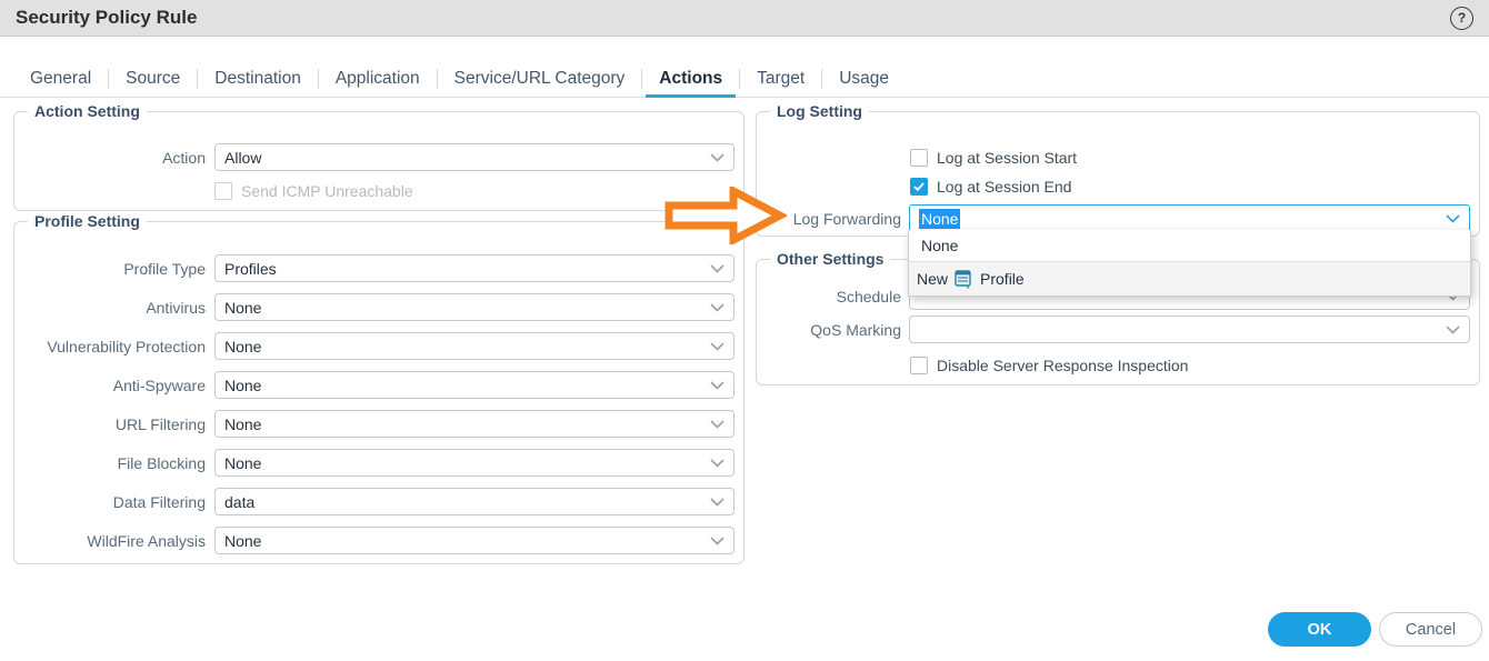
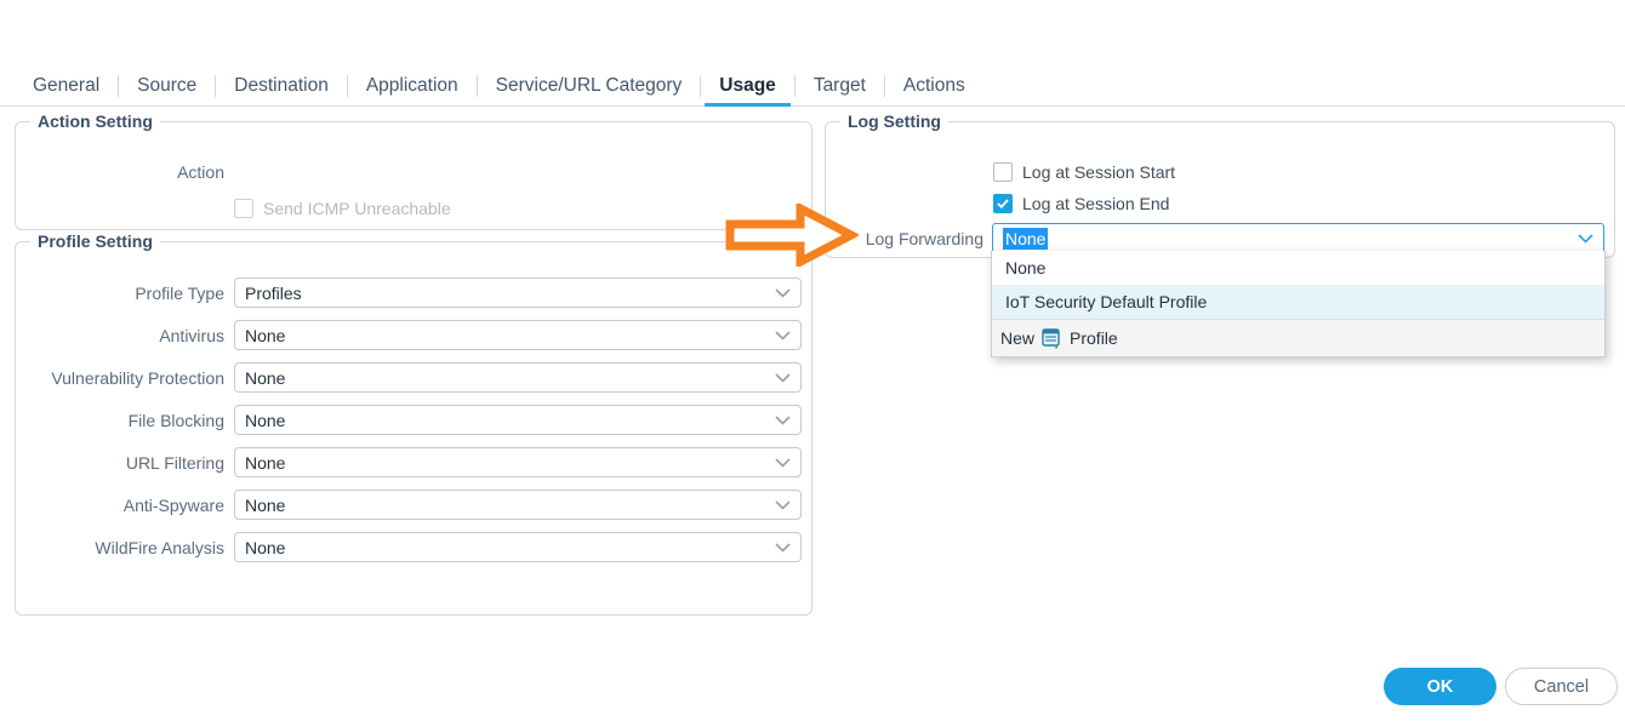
- Security Policy Rule
- ?
  General
  Source
  Destination
  Application
  Service/URL Category
- Actions
+ Usage
  Target
- Usage
+ Actions
  Action Setting
  Action
- Allow
  Send ICMP Unreachable
  Profile Setting
  Profile Type
  Profiles
  Antivirus
  None
  Vulnerability Protection
  None
- Anti-Spyware
+ File Blocking
  None
  URL Filtering
  None
- File Blocking
+ Anti-Spyware
  None
- Data Filtering
- data
  WildFire Analysis
  None
  Log Setting
  Log at Session Start
  Log at Session End
  Log Forwarding
  None
- Other Settings
- Schedule
- QoS Marking
- Disable Server Response Inspection
  None
+ IoT Security Default Profile
  New
  Profile
  OK
  Cancel
